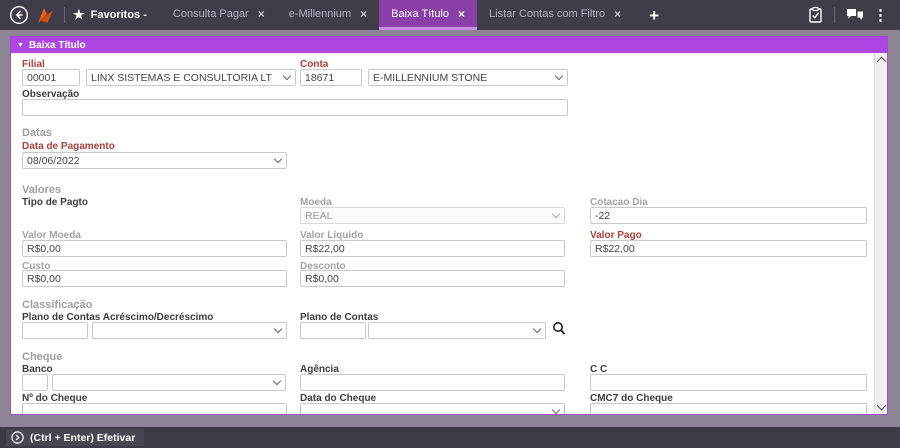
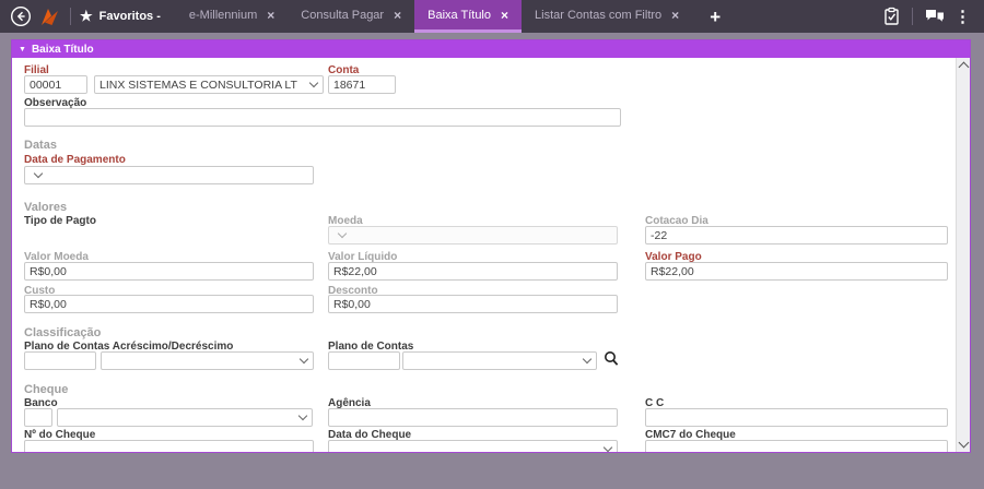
  ★
  Favoritos -
- Consulta Pagar
+ e-Millennium
  ×
- e-Millennium
+ Consulta Pagar
  ×
  Baixa Título
  ×
  Listar Contas com Filtro
  ×
  +
  ⋮
  Baixa Título
  Filial
  00001
  LINX SISTEMAS E CONSULTORIA LT
  Conta
  18671
- E-MILLENNIUM STONE
  Observação
  Datas
  Data de Pagamento
- 08/06/2022
  Valores
  Tipo de Pagto
  Moeda
  Cotacao Dia
- REAL
  -22
  Valor Moeda
  Valor Líquido
  Valor Pago
  R$0,00
  R$22,00
  R$22,00
  Custo
  Desconto
  R$0,00
  R$0,00
  Classificação
  Plano de Contas Acréscimo/Decréscimo
  Plano de Contas
  Cheque
  Banco
  Agência
  C C
  Nº do Cheque
  Data do Cheque
  CMC7 do Cheque
- (Ctrl + Enter) Efetivar
